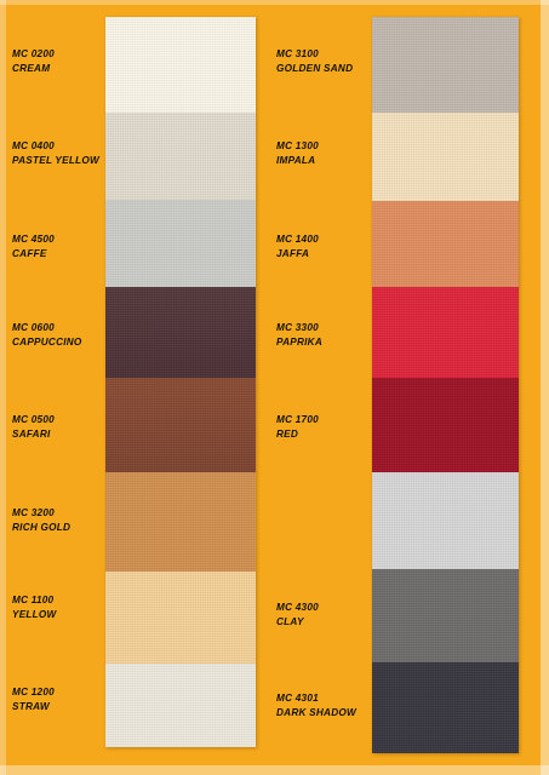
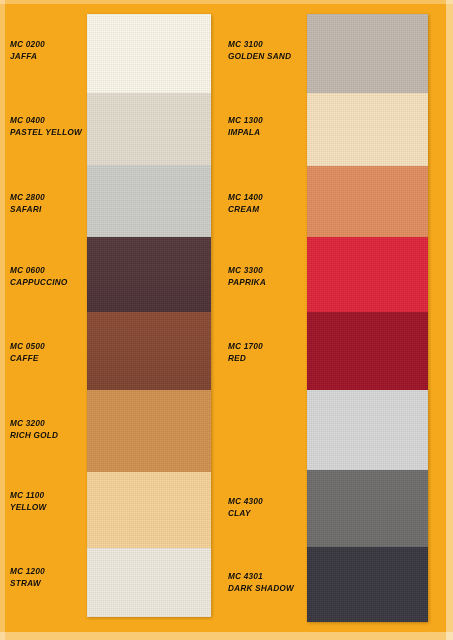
  MC 0200
- CREAM
+ JAFFA
  MC 0400
  PASTEL YELLOW
- MC 4500
+ MC 2800
- CAFFE
+ SAFARI
  MC 0600
  CAPPUCCINO
  MC 0500
- SAFARI
+ CAFFE
  MC 3200
  RICH GOLD
  MC 1100
  YELLOW
  MC 1200
  STRAW
  MC 3100
  GOLDEN SAND
  MC 1300
  IMPALA
  MC 1400
- JAFFA
+ CREAM
  MC 3300
  PAPRIKA
  MC 1700
  RED
  MC 4300
  CLAY
  MC 4301
  DARK SHADOW
